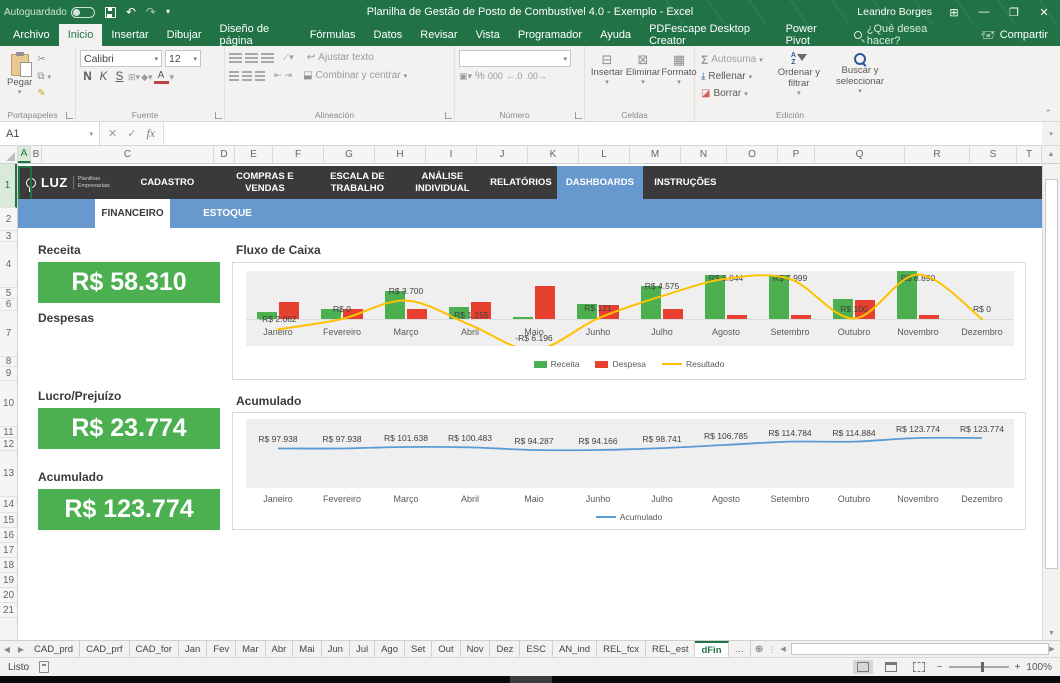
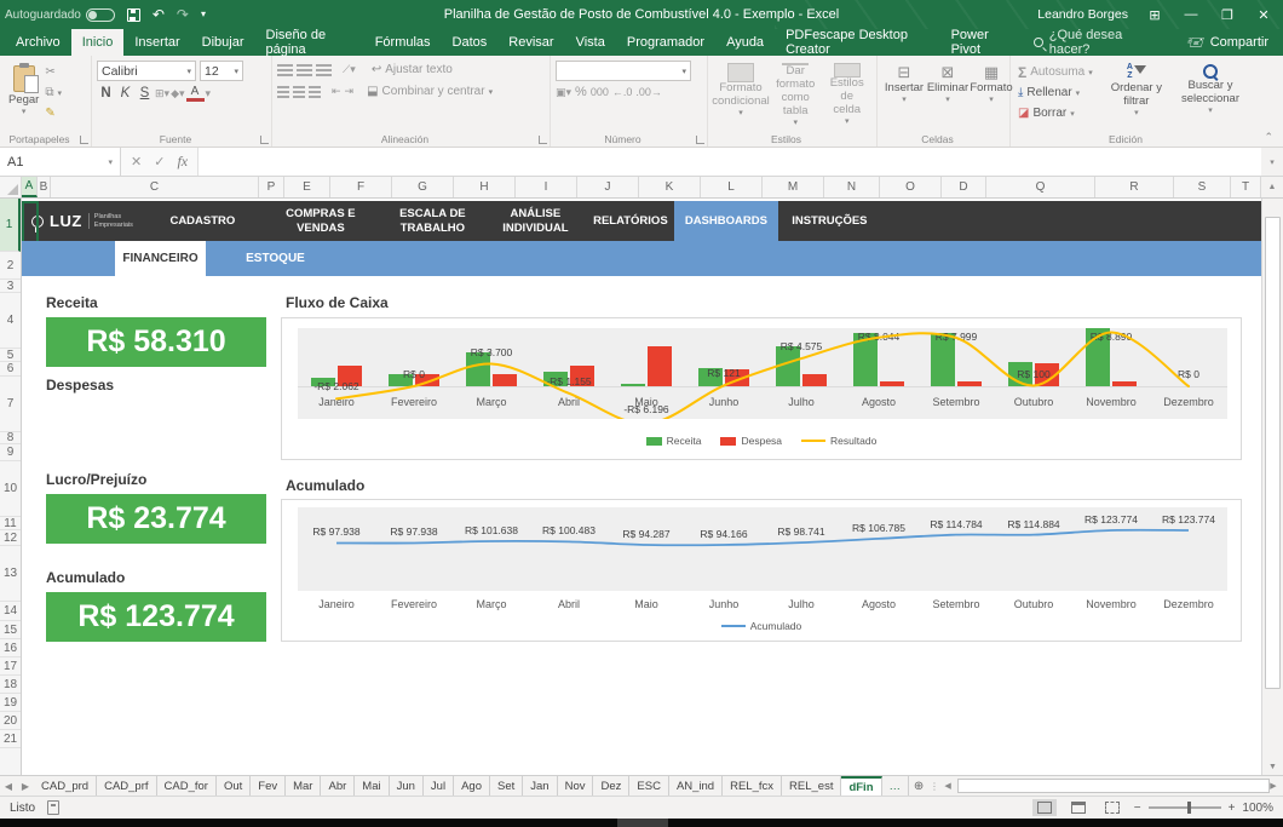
  Autoguardado
  ↶
  ↷
  ▾
  Planilha de Gestão de Posto de Combustível 4.0 - Exemplo - Excel
  Leandro Borges
  ⊞
  —
  ❐
  ✕
  Archivo
  Inicio
  Insertar
  Dibujar
  Diseño de página
  Fórmulas
  Datos
  Revisar
  Vista
  Programador
  Ayuda
  PDFescape Desktop Creator
  Power Pivot
  ¿Qué desea hacer?
  🖅
  Compartir
  Pegar
  ✂
  ⧉
  ✎
  Portapapeles
  Calibri
  12
  N
  K
  S
  ⊞▾
  ◆▾
  A
  ▾
  Fuente
  ⟋▾
  ↩
  Ajustar texto
  ⇤
  ⇥
  ⬓
  Combinar y centrar
  Alineación
  ▣▾
  %
  000
  ←.0
  .00→
  Número
+ Formato condicional
+ Dar formato como tabla
+ Estilos de celda
+ Estilos
  ⊟
  Insertar
  ⊠
  Eliminar
  ▦
  Formato
  Celdas
  Σ
  Autosuma
  ⤓
  Rellenar
  ◪
  Borrar
  Ordenar y filtrar
  Buscar y seleccionar
  Edición
  ⌃
  A1
  ✕
  ✓
  fx
  A
  B
  C
- D
+ P
  E
  F
  G
  H
  I
  J
  K
  L
  M
  N
  O
- P
+ D
  Q
  R
  S
  T
  1
  2
  3
  4
  5
  6
  7
  8
  9
  10
  11
  12
  13
  14
  15
  16
  17
  18
  19
  20
  21
  LUZ
  CADASTRO
  COMPRAS E
  VENDAS
  ESCALA DE
  TRABALHO
  ANÁLISE
  INDIVIDUAL
  RELATÓRIOS
  DASHBOARDS
  INSTRUÇÕES
  FINANCEIRO
  ESTOQUE
  Receita
  R$ 58.310
  Despesas
  Lucro/Prejuízo
  R$ 23.774
  Acumulado
  R$ 123.774
  Fluxo de Caixa
  -R$ 2.062
  Janeiro
  R$ 0
  Fevereiro
  R$ 3.700
  Março
  -R$ 1.155
  Abril
  -R$ 6.196
  Maio
  R$ 121
  Junho
  R$ 4.575
  Julho
  Agosto
  R$.999
  Setembro
  R$ 100
  Outubro
  R$ 8.89
  Novembro
  R$ 0
  Dezembro
  Receita
  Despesa
  Resultado
  Acumulado
  R$ 97.938
  R$ 97.938
  R$ 101.638
  R$ 100.483
  R$ 94.287
  R$ 94.166
  R$ 98.741
  R$ 106.785
  R$ 114.784
  R$ 114.884
  R$ 123.774
  R$ 123.774
  Janeiro
  Fevereiro
  Março
  Abril
  Maio
  Junho
  Julho
  Agosto
  Setembro
  Outubro
  Novembro
  Dezembro
  Acumulado
  ◀
  ▶
  CAD_prd
  CAD_prf
  CAD_for
- Jan
+ Out
  Fev
  Mar
  Abr
  Mai
  Jun
  Jul
  Ago
  Set
- Out
+ Jan
  Nov
  Dez
  ESC
  AN_ind
  REL_fcx
  REL_est
  dFin
  …
  ⊕
  ⋮
  Listo
  −
  +
  100%
